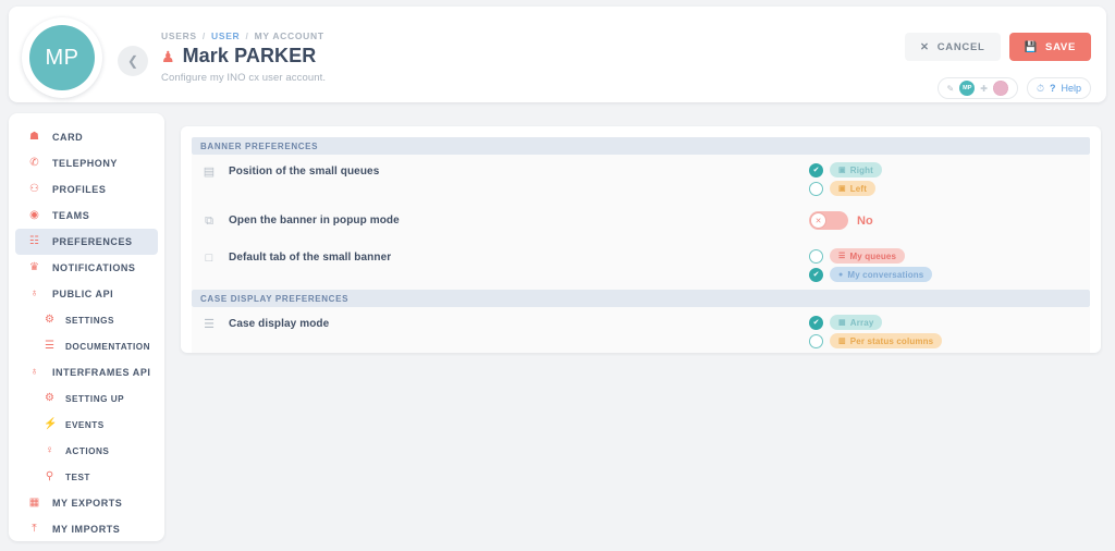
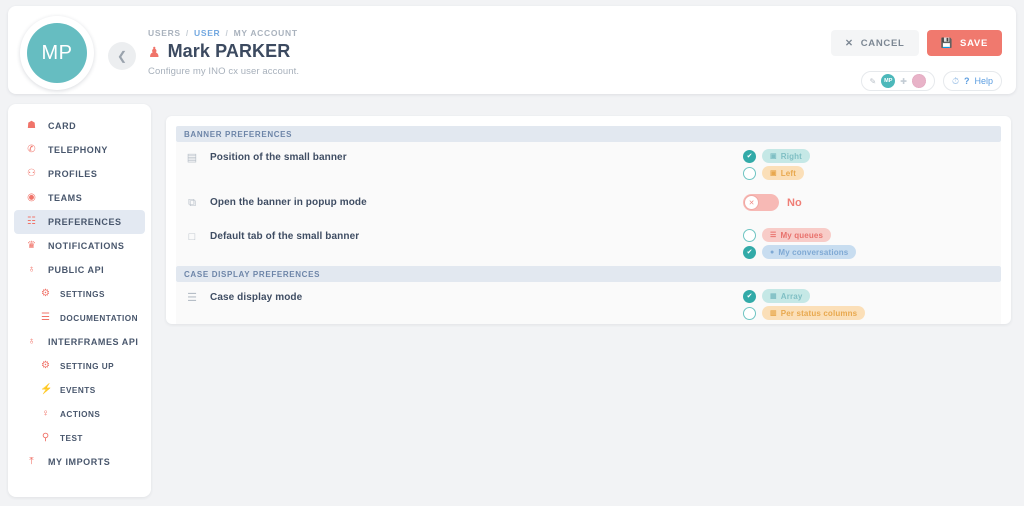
  MP
  ❮
  USERS / USER / MY ACCOUNT
  ♟
  Mark PARKER
  Configure my INO cx user account.
  ✕
  CANCEL
  💾
  SAVE
  ✎
  ✚
  ⏱
  ?
  Help
  ☗
  CARD
  ✆
  TELEPHONY
  ⚇
  PROFILES
  ◉
  TEAMS
  ☷
  PREFERENCES
  ♛
  NOTIFICATIONS
  ♁
  PUBLIC API
  ⚙
  SETTINGS
  ☰
  DOCUMENTATION
  ♁
  INTERFRAMES API
  ⚙
  SETTING UP
  ⚡
  EVENTS
  ♀
  ACTIONS
  ⚲
  TEST
- ▦
- MY EXPORTS
  ⤒
  MY IMPORTS
  BANNER PREFERENCES
  ▤
- Position of the small queues
+ Position of the small banner
  Right
  Left
  ⧉
  Open the banner in popup mode
  No
  □
  Default tab of the small banner
  My queues
  My conversations
  CASE DISPLAY PREFERENCES
  ☰
  Case display mode
  Array
  Per status columns
